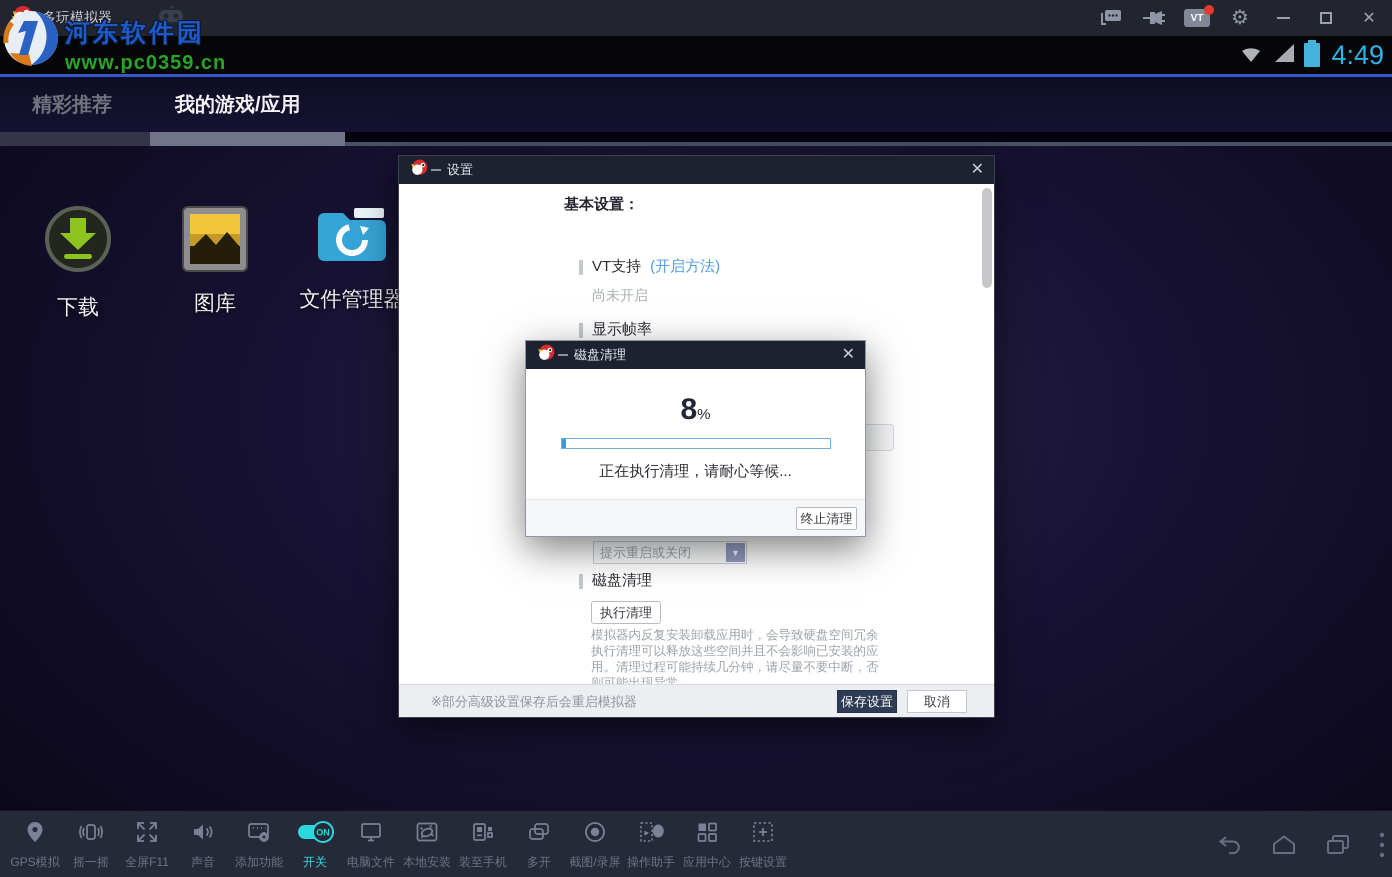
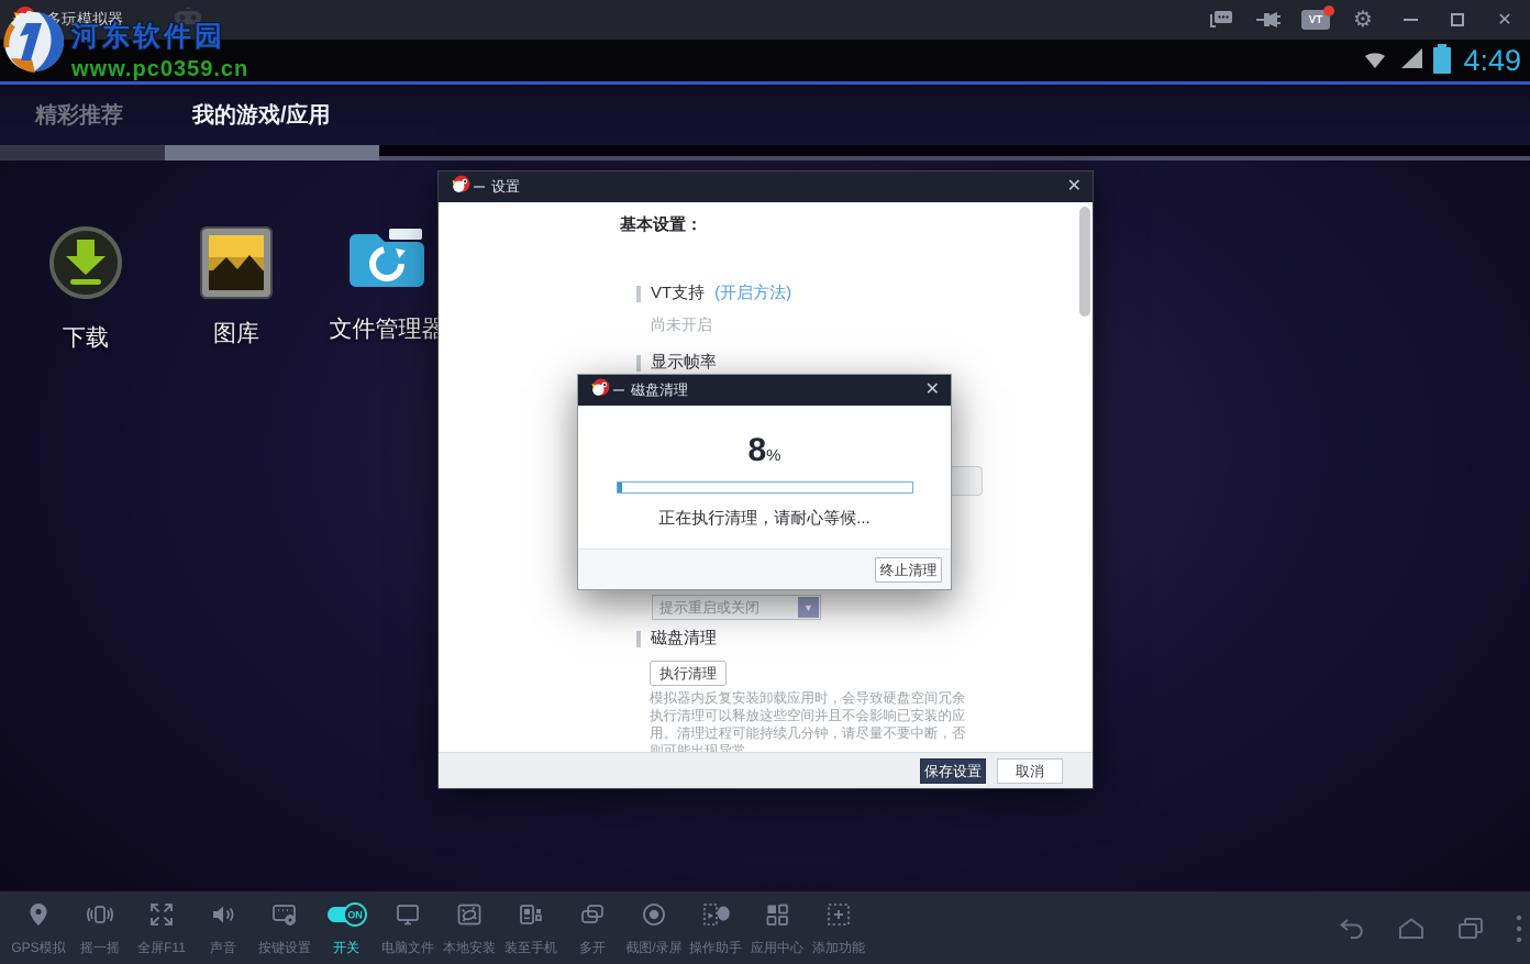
  多玩模拟器
  VT
  ⚙
  ✕
  4:49
  精彩推荐
  我的游戏/应用
  下载
  图库
  文件管理器
  设置
  ✕
  基本设置：
  VT支持
  (开启方法)
  尚未开启
  显示帧率
  提示重启或关闭
  ▼
  磁盘清理
  执行清理
  模拟器内反复安装卸载应用时，会导致硬盘空间冗余
  执行清理可以释放这些空间并且不会影响已安装的应
  用。清理过程可能持续几分钟，请尽量不要中断，否
  则可能出现异常。
- ※部分高级设置保存后会重启模拟器
  保存设置
  取消
  磁盘清理
  ✕
  8%
  正在执行清理，请耐心等候...
  终止清理
  GPS模拟
  摇一摇
  全屏F11
  声音
- 添加功能
+ 按键设置
  ON
  开关
  电脑文件
  本地安装
  装至手机
  多开
  截图/录屏
  操作助手
  应用中心
- 按键设置
+ 添加功能
  河东软件园
  www.pc0359.cn
